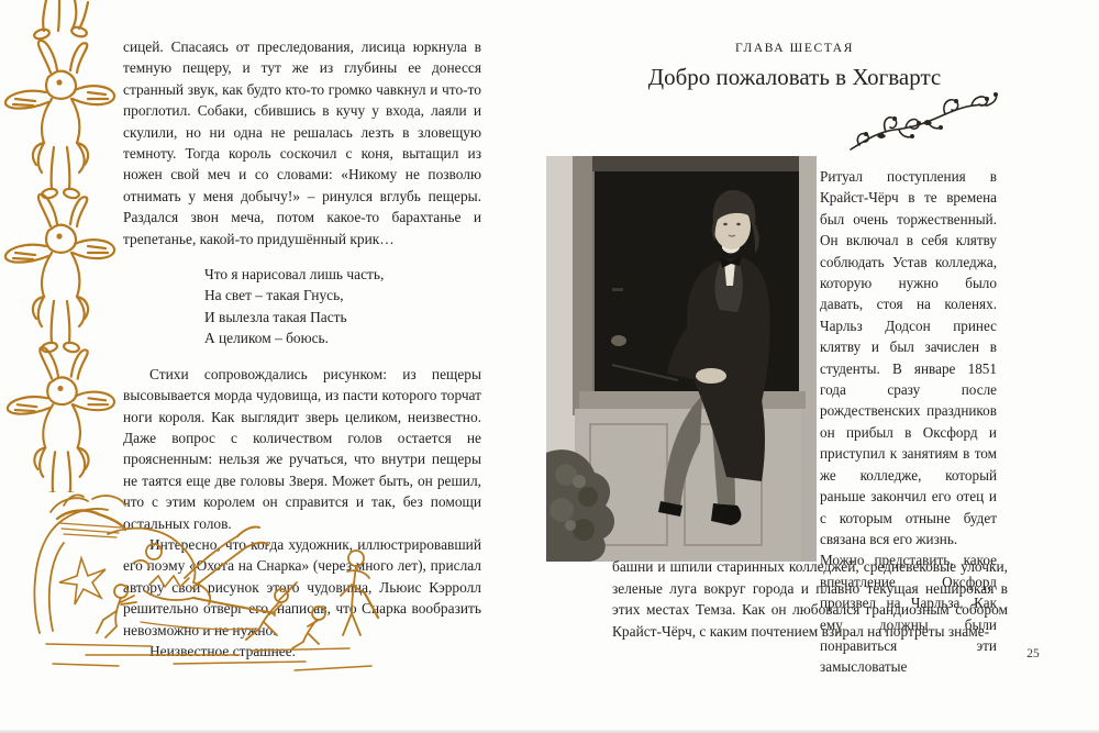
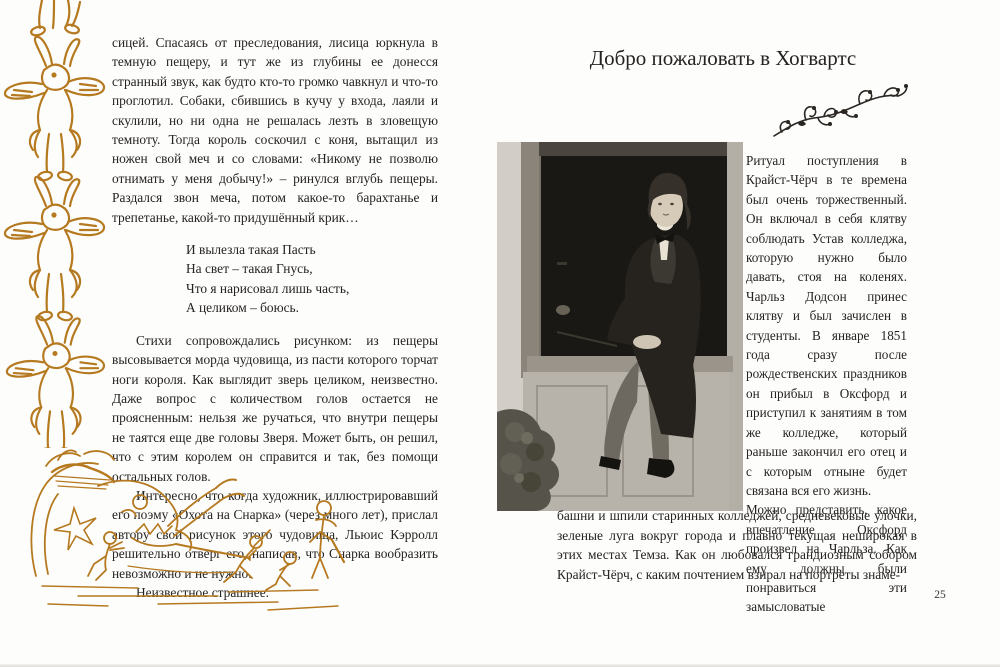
  сицей. Спасаясь от преследования, лисица юркнула в темную пещеру, и тут же из глубины ее донесся странный звук, как будто кто-то громко чавкнул и что-то проглотил. Собаки, сбившись в кучу у входа, лаяли и скулили, но ни одна не решалась лезть в зловещую темноту. Тогда король соскочил с коня, вытащил из ножен свой меч и со словами: «Никому не позволю отнимать у меня добычу!» – ринулся вглубь пещеры. Раздался звон меча, потом какое-то барахтанье и трепетанье, какой-то придушённый крик…
- Что я нарисовал лишь часть,
+ И вылезла такая Пасть
  На свет – такая Гнусь,
- И вылезла такая Пасть
+ Что я нарисовал лишь часть,
  А целиком – боюсь.
  Стихи сопровождались рисунком: из пещеры высовывается морда чудовища, из пасти которого торчат ноги короля. Как выглядит зверь целиком, неизвестно. Даже вопрос с количеством голов остается не проясненным: нельзя же ручаться, что внутри пещеры не таятся еще две головы Зверя. Может быть, он решил, что с этим королем он справится и так, без помощи остальных голов.
  нтересно, чтоода художник, иллюстрировавший его поэму «Охота на Снарка» (через много лет), прислал втору свой рисунок этого чудовиа, Льюис Кэрролл решительно отвергго, написа, что Снарка вообразить невозможно ижно.
  Неизвестное стршнее.
- ГЛАВА ШЕСТАЯ
  Добро пожаловать в Хогвартс
  Ритуал поступления в Крайст-Чёрч в те времена был очень торжественный. Он включал в себя клятву соблюдать Устав колледжа, которую нужно было давать, стоя на коленях. Чарльз Додсон принес клятву и был зачислен в студенты. В январе 1851 года сразу после рождественских праздников он прибыл в Оксфорд и приступил к занятиям в том же колледже, который раньше закончил его отец и с которым отныне будет связана вся его жизнь.
  Можно представить, какое впечатление Оксфорд произвел на Чарльза. Как ему должны были понравиться эти замысловатые
  башни и шпили старинных колледжей, средневековые улочки, зеленые луга вокруг города и плавно текущая неширокая в этих местах Темза. Как он любовался грандиозным собором Крайст-Чёрч, с каким почтением взирал на портреты знаме-
  25
